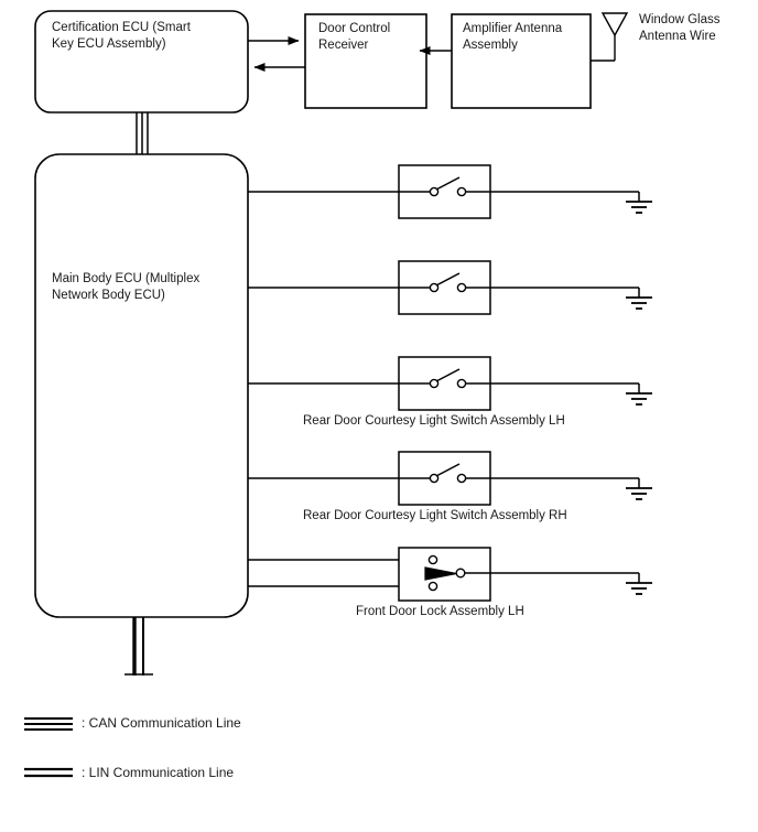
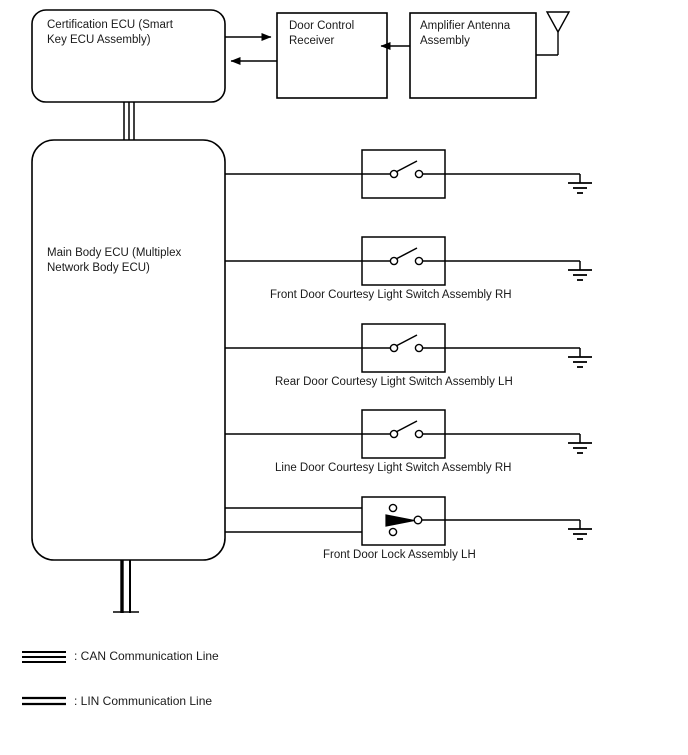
  Certification ECU (Smart
  Key ECU Assembly)
  Door Control
  Receiver
  Amplifier Antenna
  Assembly
- Window Glass
- Antenna Wire
  Main Body ECU (Multiplex
  Network Body ECU)
+ Front Door Courtesy Light Switch Assembly RH
  Rear Door Courtesy Light Switch Assembly LH
- Rear Door Courtesy Light Switch Assembly RH
+ Line Door Courtesy Light Switch Assembly RH
  Front Door Lock Assembly LH
  : CAN Communication Line
  : LIN Communication Line
